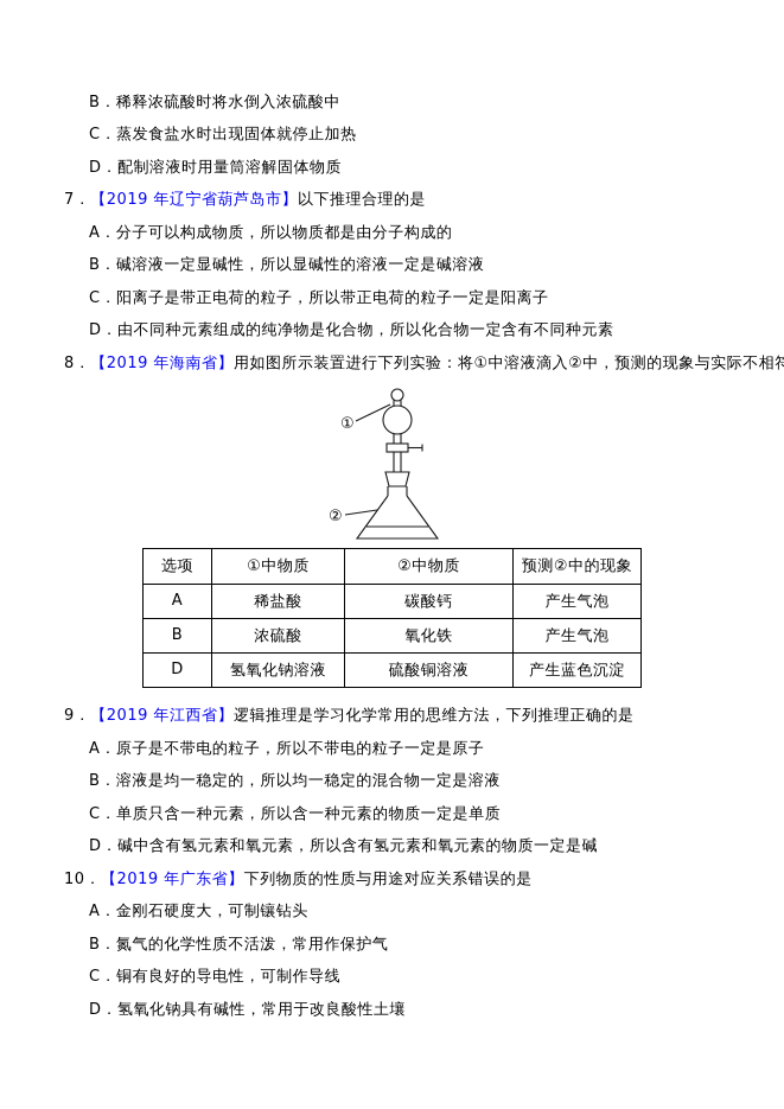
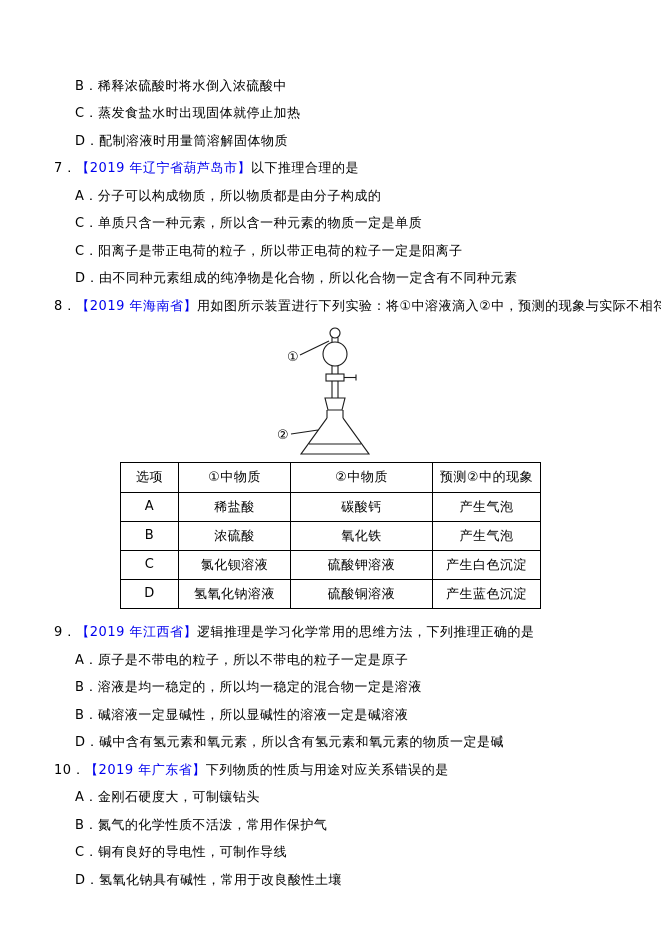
  B．稀释浓硫酸时将水倒入浓硫酸中
  C．蒸发食盐水时出现固体就停止加热
  D．配制溶液时用量筒溶解固体物质
  7．
  【2019 年辽宁省葫芦岛市】
  以下推理合理的是
  A．分子可以构成物质，所以物质都是由分子构成的
- B．碱溶液一定显碱性，所以显碱性的溶液一定是碱溶液
+ C．单质只含一种元素，所以含一种元素的物质一定是单质
  C．阳离子是带正电荷的粒子，所以带正电荷的粒子一定是阳离子
  D．由不同种元素组成的纯净物是化合物，所以化合物一定含有不同种元素
  8．
  【2019 年海南省】
  用如图所示装置进行下列实验：将①中溶液滴入②中，预测的现象与实际不相符
  ①
  ②
  选项	①中物质	②中物质	预测②中的现象
  A	稀盐酸	碳酸钙	产生气泡
  B	浓硫酸	氧化铁	产生气泡
+ C	氯化钡溶液	硫酸钾溶液	产生白色沉淀
  D	氢氧化钠溶液	硫酸铜溶液	产生蓝色沉淀
  9．
  【2019 年江西省】
  逻辑推理是学习化学常用的思维方法，下列推理正确的是
  A．原子是不带电的粒子，所以不带电的粒子一定是原子
  B．溶液是均一稳定的，所以均一稳定的混合物一定是溶液
- C．单质只含一种元素，所以含一种元素的物质一定是单质
+ B．碱溶液一定显碱性，所以显碱性的溶液一定是碱溶液
  D．碱中含有氢元素和氧元素，所以含有氢元素和氧元素的物质一定是碱
  10．
  【2019 年广东省】
  下列物质的性质与用途对应关系错误的是
  A．金刚石硬度大，可制镶钻头
  B．氮气的化学性质不活泼，常用作保护气
  C．铜有良好的导电性，可制作导线
  D．氢氧化钠具有碱性，常用于改良酸性土壤
